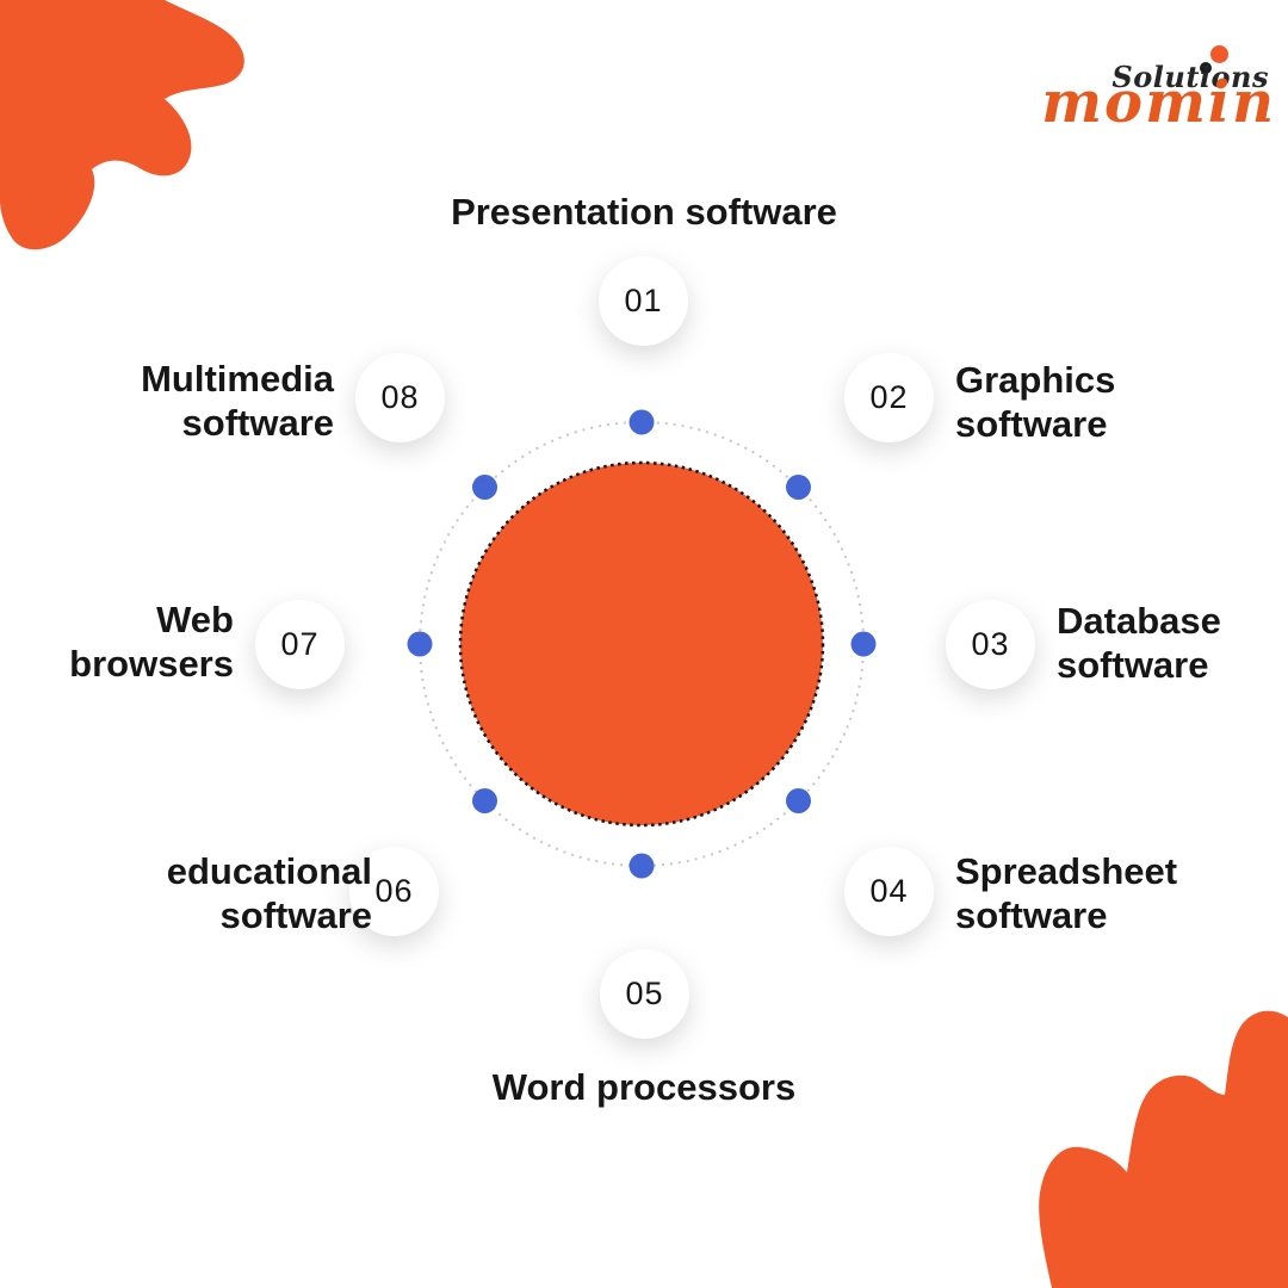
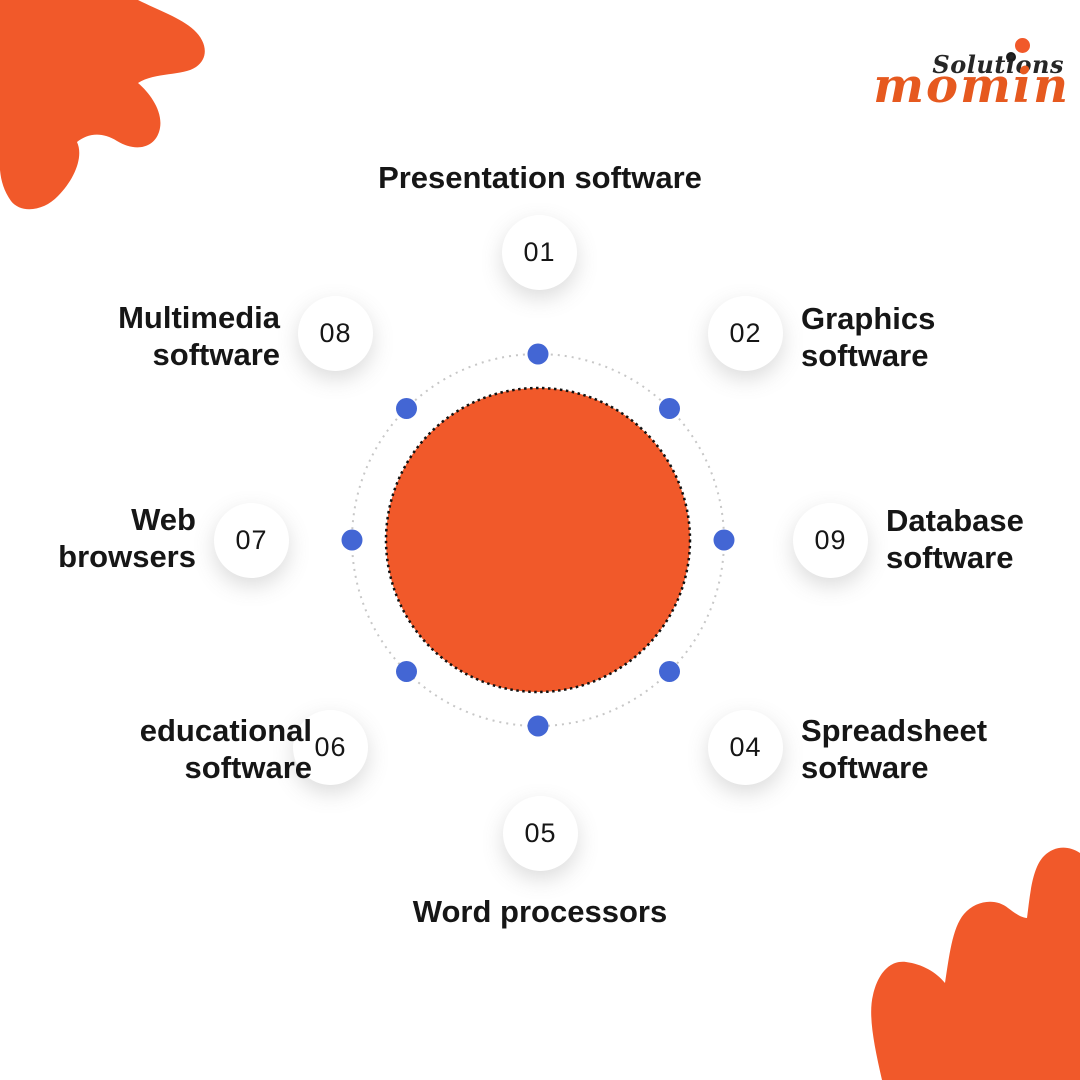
  Solutions
  momin
  01
  02
- 03
+ 09
  04
  05
  06
  07
  08
  Presentation software
  Graphics
  software
  Database
  software
  Spreadsheet
  software
  Word processors
  educational
  software
  Web
  browsers
  Multimedia
  software
